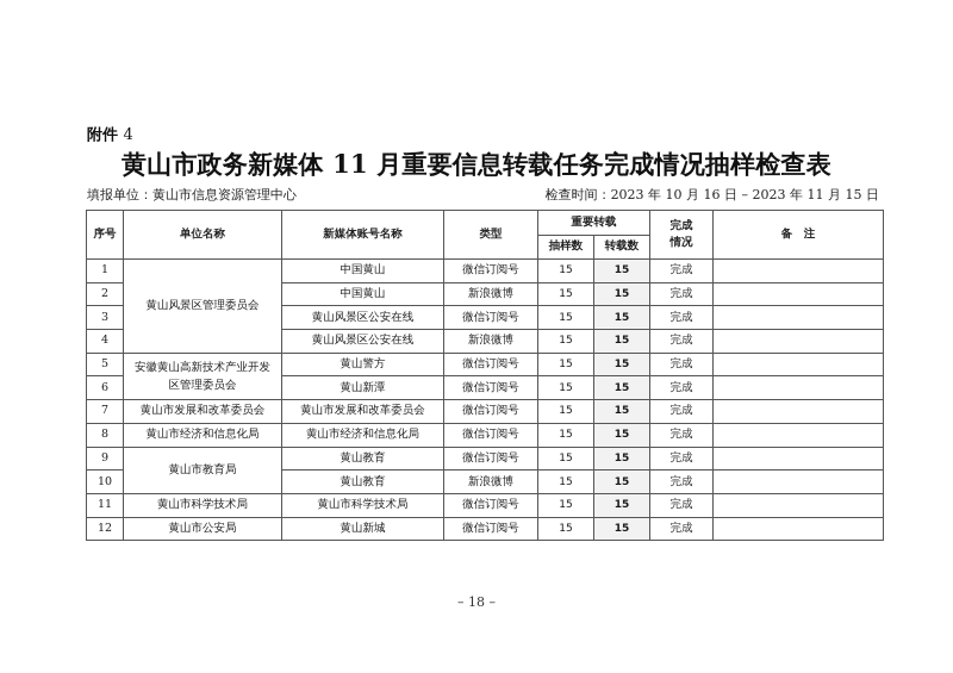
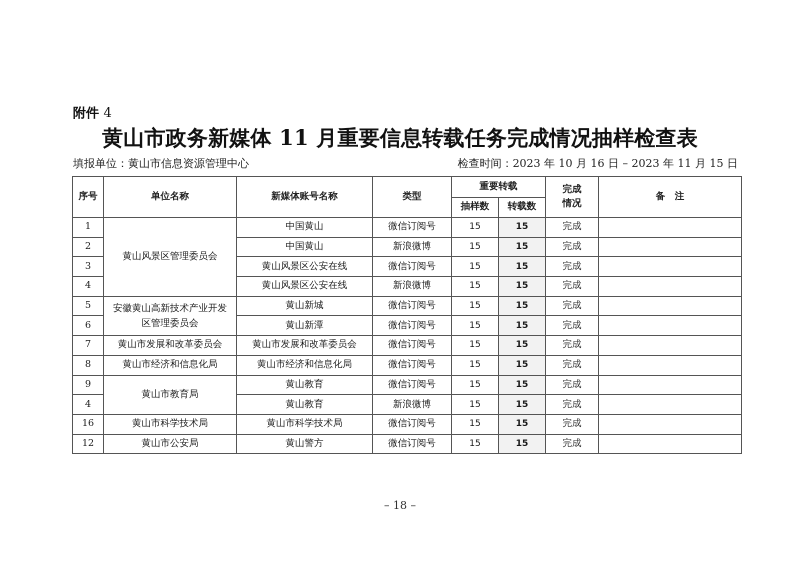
  附件 4
  黄山市政务新媒体 11 月重要信息转载任务完成情况抽样检查表
  填报单位：黄山市信息资源管理中心
  检查时间：2023 年 10 月 16 日 – 2023 年 11 月 15 日
  序号	单位名称	新媒体账号名称	类型	重要转载	完成 情况	备 注
  抽样数	转载数
  1	黄山风景区管理委员会	中国黄山	微信订阅号	15	15	完成
  2	中国黄山	新浪微博	15	15	完成
  3	黄山风景区公安在线	微信订阅号	15	15	完成
  4	黄山风景区公安在线	新浪微博	15	15	完成
- 5	安徽黄山高新技术产业开发区管理委员会	黄山警方	微信订阅号	15	15	完成
+ 5	安徽黄山高新技术产业开发区管理委员会	黄山新城	微信订阅号	15	15	完成
  6	黄山新潭	微信订阅号	15	15	完成
  7	黄山市发展和改革委员会	黄山市发展和改革委员会	微信订阅号	15	15	完成
  8	黄山市经济和信息化局	黄山市经济和信息化局	微信订阅号	15	15	完成
  9	黄山市教育局	黄山教育	微信订阅号	15	15	完成
- 10	黄山教育	新浪微博	15	15	完成
+ 4	黄山教育	新浪微博	15	15	完成
- 11	黄山市科学技术局	黄山市科学技术局	微信订阅号	15	15	完成
+ 16	黄山市科学技术局	黄山市科学技术局	微信订阅号	15	15	完成
- 12	黄山市公安局	黄山新城	微信订阅号	15	15	完成
+ 12	黄山市公安局	黄山警方	微信订阅号	15	15	完成
  – 18 –
